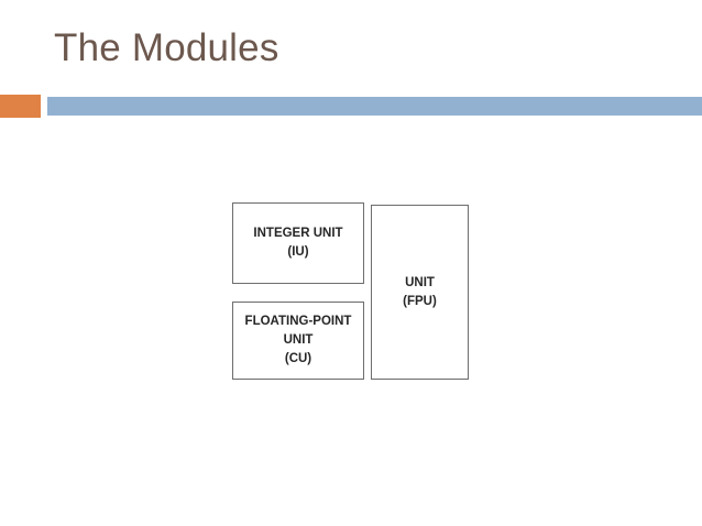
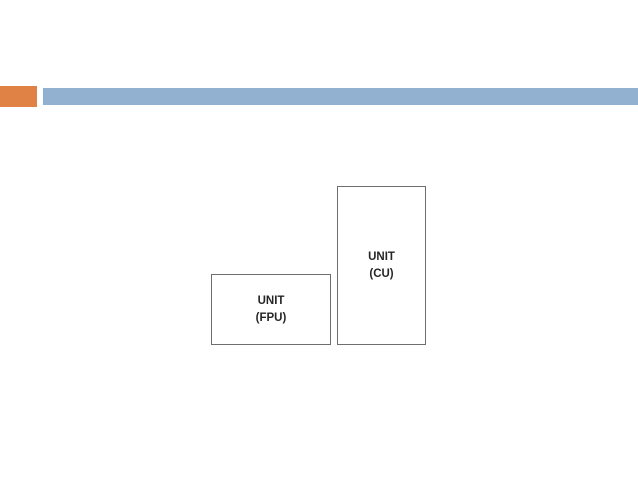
- The Modules
- INTEGER UNIT
- (IU)
- FLOATING-POINT
  UNIT
- (CU)
+ (FPU)
  UNIT
- (FPU)
+ (CU)
